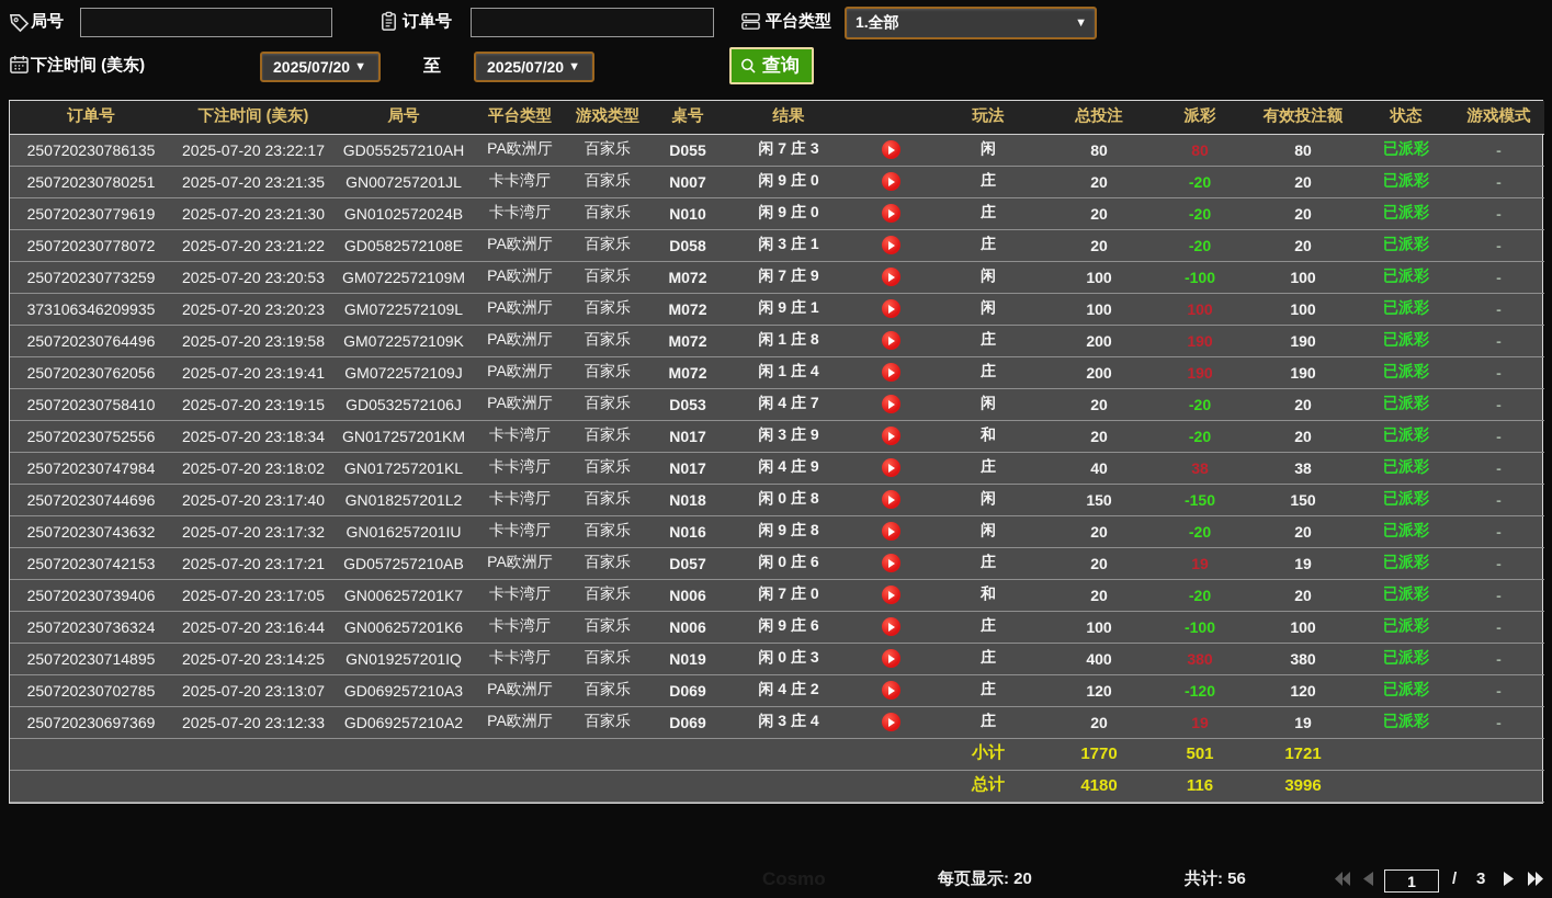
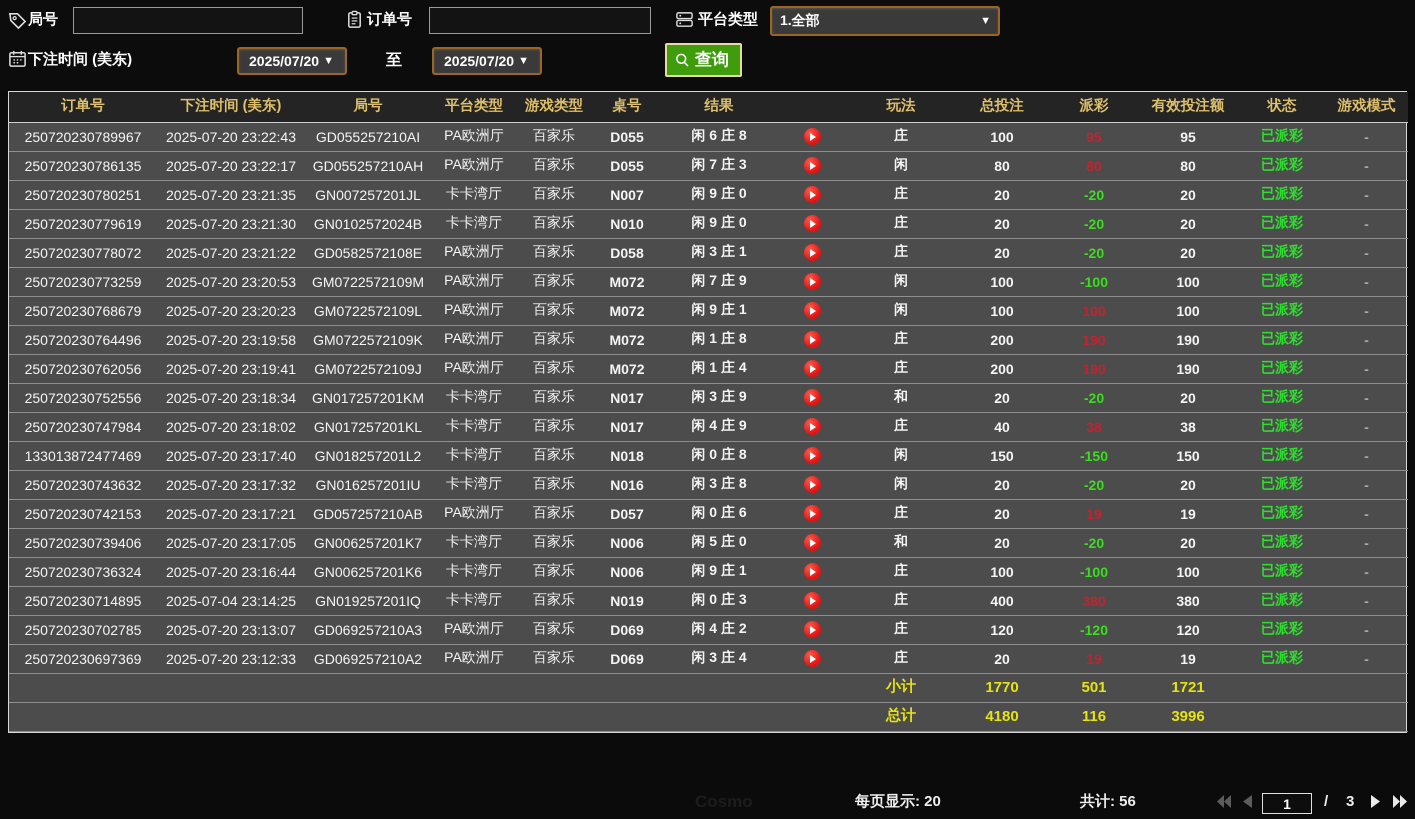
  局号
  订单号
  平台类型
  1.全部
  ▼
  下注时间 (美东)
  2025/07/20
  ▼
  至
  2025/07/20
  ▼
  查询
  订单号	下注时间 (美东)	局号	平台类型	游戏类型	桌号	结果		玩法	总投注	派彩	有效投注额	状态	游戏模式
+ 250720230789967	2025-07-20 23:22:43	GD055257210AI	PA欧洲厅	百家乐	D055	闲 6 庄 8		庄	100	95	95	已派彩	-
  250720230786135	2025-07-20 23:22:17	GD055257210AH	PA欧洲厅	百家乐	D055	闲 7 庄 3		闲	80	80	80	已派彩	-
  250720230780251	2025-07-20 23:21:35	GN007257201JL	卡卡湾厅	百家乐	N007	闲 9 庄 0		庄	20	-20	20	已派彩	-
  250720230779619	2025-07-20 23:21:30	GN0102572024B	卡卡湾厅	百家乐	N010	闲 9 庄 0		庄	20	-20	20	已派彩	-
  250720230778072	2025-07-20 23:21:22	GD0582572108E	PA欧洲厅	百家乐	D058	闲 3 庄 1		庄	20	-20	20	已派彩	-
  250720230773259	2025-07-20 23:20:53	GM0722572109M	PA欧洲厅	百家乐	M072	闲 7 庄 9		闲	100	-100	100	已派彩	-
- 373106346209935	2025-07-20 23:20:23	GM0722572109L	PA欧洲厅	百家乐	M072	闲 9 庄 1		闲	100	100	100	已派彩	-
+ 250720230768679	2025-07-20 23:20:23	GM0722572109L	PA欧洲厅	百家乐	M072	闲 9 庄 1		闲	100	100	100	已派彩	-
  250720230764496	2025-07-20 23:19:58	GM0722572109K	PA欧洲厅	百家乐	M072	闲 1 庄 8		庄	200	190	190	已派彩	-
  250720230762056	2025-07-20 23:19:41	GM0722572109J	PA欧洲厅	百家乐	M072	闲 1 庄 4		庄	200	190	190	已派彩	-
- 250720230758410	2025-07-20 23:19:15	GD0532572106J	PA欧洲厅	百家乐	D053	闲 4 庄 7		闲	20	-20	20	已派彩	-
  250720230752556	2025-07-20 23:18:34	GN017257201KM	卡卡湾厅	百家乐	N017	闲 3 庄 9		和	20	-20	20	已派彩	-
  250720230747984	2025-07-20 23:18:02	GN017257201KL	卡卡湾厅	百家乐	N017	闲 4 庄 9		庄	40	38	38	已派彩	-
- 250720230744696	2025-07-20 23:17:40	GN018257201L2	卡卡湾厅	百家乐	N018	闲 0 庄 8		闲	150	-150	150	已派彩	-
+ 133013872477469	2025-07-20 23:17:40	GN018257201L2	卡卡湾厅	百家乐	N018	闲 0 庄 8		闲	150	-150	150	已派彩	-
- 250720230743632	2025-07-20 23:17:32	GN016257201IU	卡卡湾厅	百家乐	N016	闲 9 庄 8		闲	20	-20	20	已派彩	-
+ 250720230743632	2025-07-20 23:17:32	GN016257201IU	卡卡湾厅	百家乐	N016	闲 3 庄 8		闲	20	-20	20	已派彩	-
  250720230742153	2025-07-20 23:17:21	GD057257210AB	PA欧洲厅	百家乐	D057	闲 0 庄 6		庄	20	19	19	已派彩	-
- 250720230739406	2025-07-20 23:17:05	GN006257201K7	卡卡湾厅	百家乐	N006	闲 7 庄 0		和	20	-20	20	已派彩	-
+ 250720230739406	2025-07-20 23:17:05	GN006257201K7	卡卡湾厅	百家乐	N006	闲 5 庄 0		和	20	-20	20	已派彩	-
- 250720230736324	2025-07-20 23:16:44	GN006257201K6	卡卡湾厅	百家乐	N006	闲 9 庄 6		庄	100	-100	100	已派彩	-
+ 250720230736324	2025-07-20 23:16:44	GN006257201K6	卡卡湾厅	百家乐	N006	闲 9 庄 1		庄	100	-100	100	已派彩	-
- 250720230714895	2025-07-20 23:14:25	GN019257201IQ	卡卡湾厅	百家乐	N019	闲 0 庄 3		庄	400	380	380	已派彩	-
+ 250720230714895	2025-07-04 23:14:25	GN019257201IQ	卡卡湾厅	百家乐	N019	闲 0 庄 3		庄	400	380	380	已派彩	-
  250720230702785	2025-07-20 23:13:07	GD069257210A3	PA欧洲厅	百家乐	D069	闲 4 庄 2		庄	120	-120	120	已派彩	-
  250720230697369	2025-07-20 23:12:33	GD069257210A2	PA欧洲厅	百家乐	D069	闲 3 庄 4		庄	20	19	19	已派彩	-
  	小计	1770	501	1721
  	总计	4180	116	3996
  每页显示: 20
  共计: 56
  1
  /
  3
